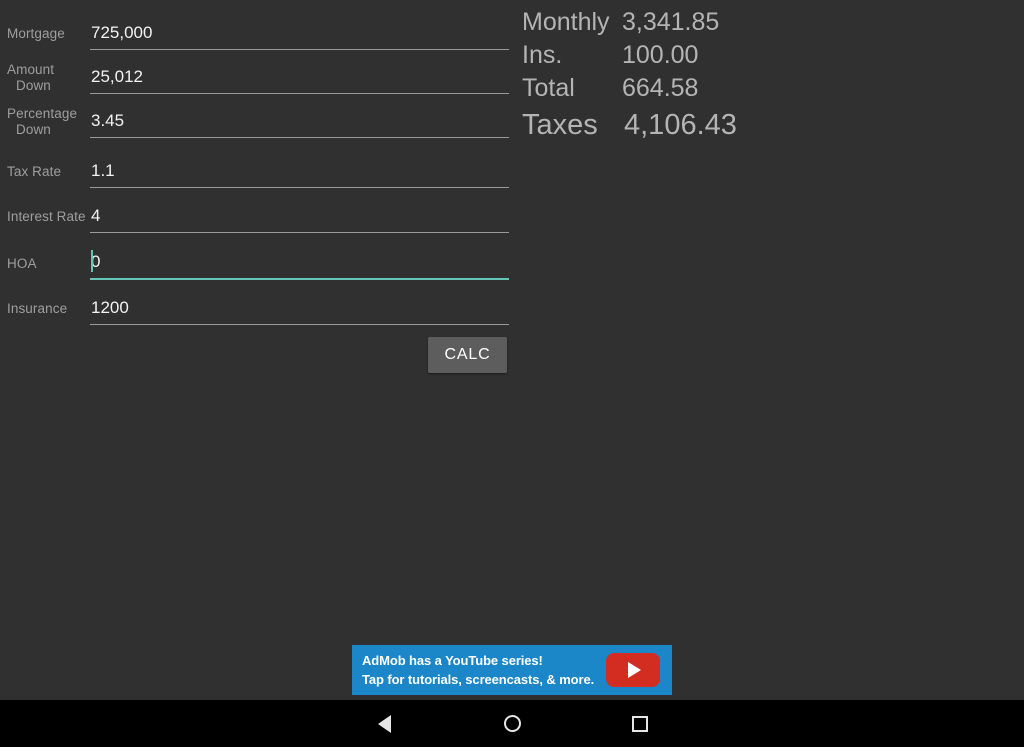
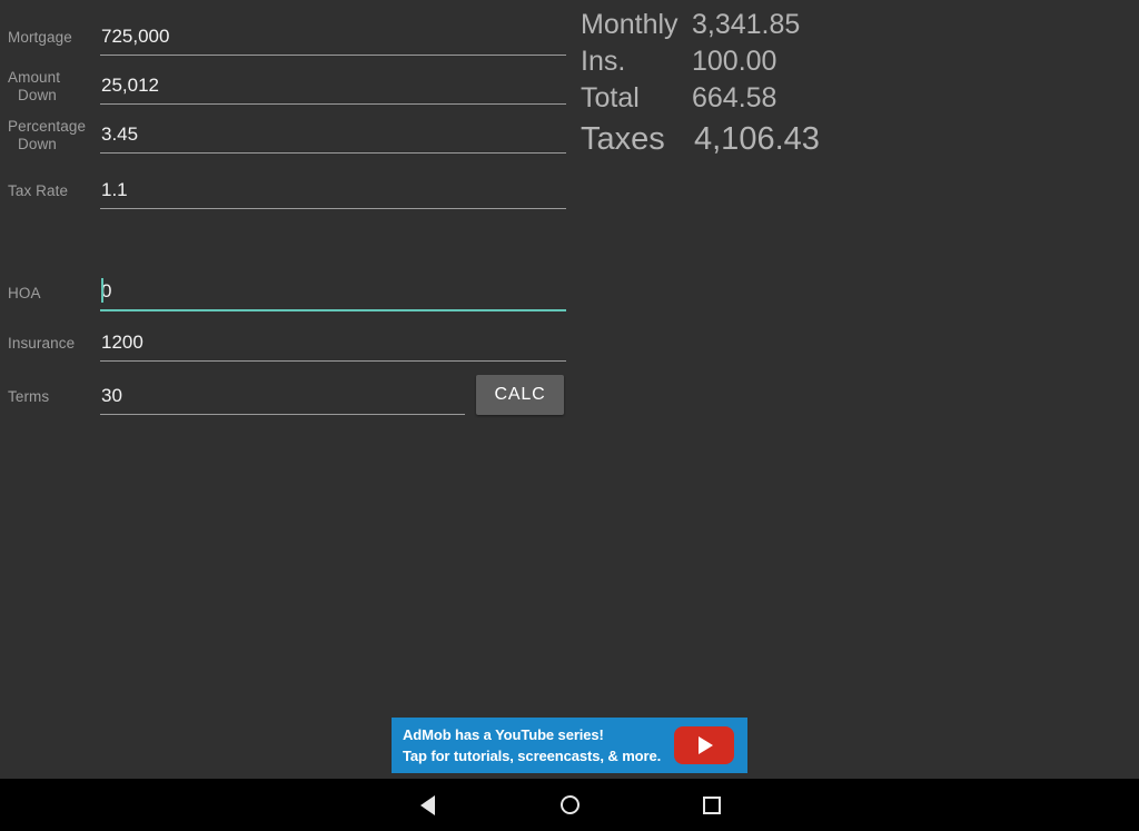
  Mortgage
  725,000
  Amount
  Down
  25,012
  Percentage
  Down
  3.45
  Tax Rate
  1.1
- Interest Rate
- 4
  HOA
  0
  Insurance
  1200
+ Terms
+ 30
  CALC
  Monthly
  3,341.85
  Ins.
  100.00
  Total
  664.58
  Taxes
  4,106.43
  AdMob has a YouTube series!
  Tap for tutorials, screencasts, & more.
